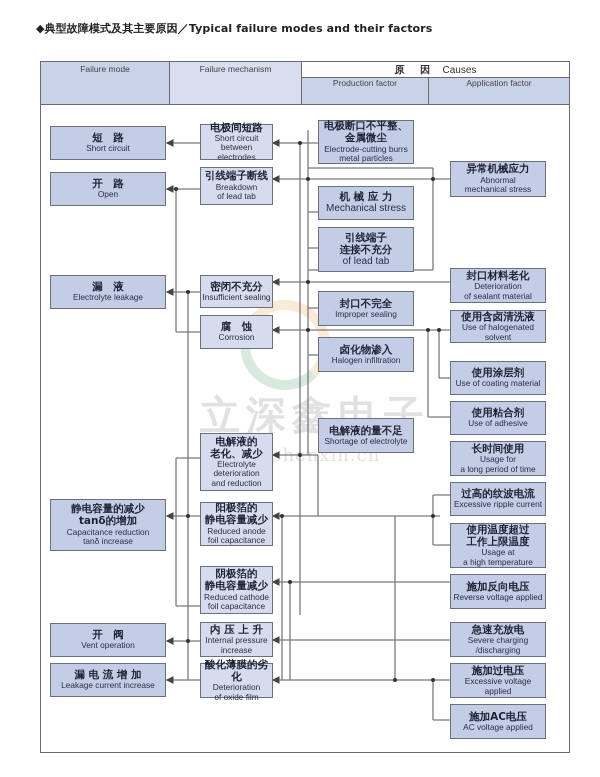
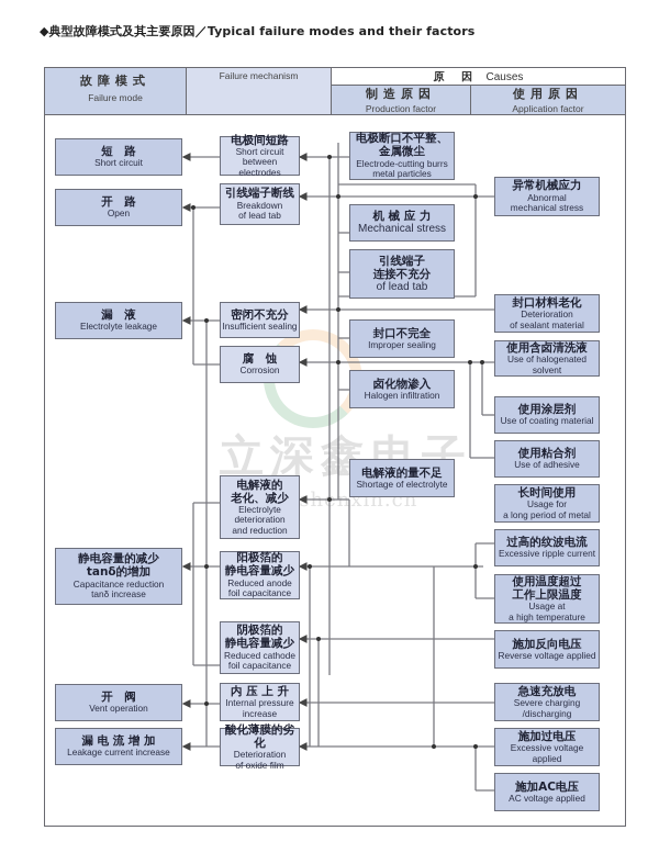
  ◆典型故障模式及其主要原因／Typical failure modes and their factors
+ 故障模式
  Failure mode
  Failure mechanism
  原 因 Causes
+ 制造原因
  Production factor
+ 使用原因
  Application factor
  立深鑫电子
  短 路
  Short circuit
  开 路
  Open
  漏 液
  Electrolyte leakage
  静电容量的减少
  tanδ的增加
  Capacitance reduction
  tanδ increase
  开 阀
  Vent operation
  漏 电 流 增 加
  Leakage current increase
  电极间短路
  Short circuit
  between electrodes
  引线端子断线
  Breakdown
  of lead tab
  密闭不充分
  Insufficient sealing
  腐 蚀
  Corrosion
  电解液的
  老化、减少
  Electrolyte
  deterioration
  and reduction
  阳极箔的
  静电容量减少
  Reduced anode
  foil capacitance
  阴极箔的
  静电容量减少
  Reduced cathode
  foil capacitance
  内 压 上 升
  Internal pressure
  increase
  酸化薄膜的劣化
  Deterioration
  of oxide film
  电极断口不平整、
  金属微尘
  Electrode-cutting burrs
  metal particles
  机 械 应 力
  Mechanical stress
  引线端子
  连接不充分
  of lead tab
  封口不完全
  Improper sealing
  卤化物渗入
  Halogen infiltration
  电解液的量不足
  Shortage of electrolyte
  异常机械应力
  Abnormal
  mechanical stress
  封口材料老化
  Deterioration
  of sealant material
  使用含卤清洗液
  Use of halogenated solvent
  使用涂层剂
  Use of coating material
  使用粘合剂
  Use of adhesive
  长时间使用
  Usage for
- a long period of time
+ a long period of metal
  过高的纹波电流
  Excessive ripple current
  使用温度超过
  工作上限温度
  Usage at
  a high temperature
  施加反向电压
  Reverse voltage applied
  急速充放电
  Severe charging
  /discharging
  施加过电压
  Excessive voltage applied
  施加AC电压
  AC voltage applied
